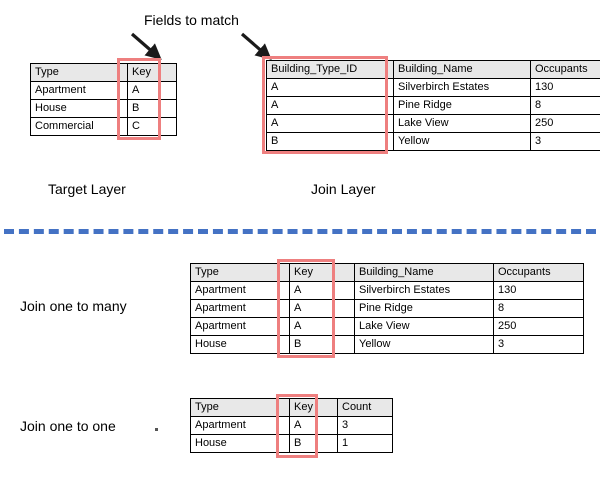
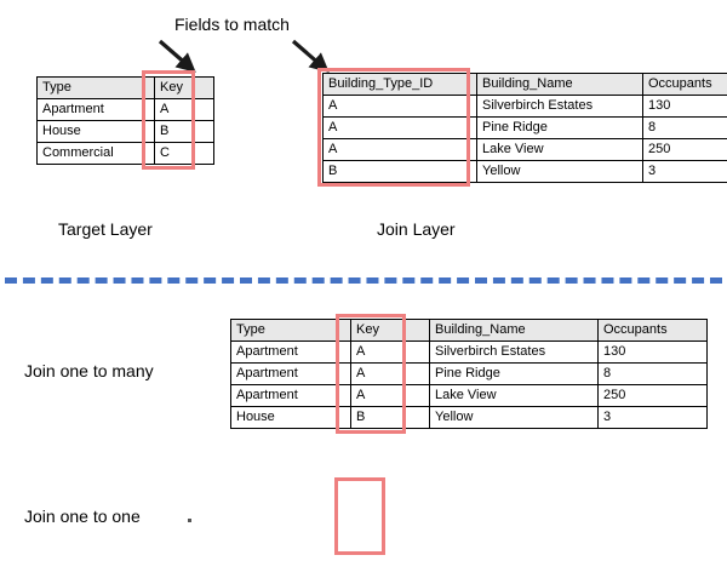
  Fields to match
  Type	Key
  Apartment	A
  House	B
  Commercial	C
  Target Layer
  Building_Type_ID	Building_Name	Occupants
  A	Silverbirch Estates	130
  A	Pine Ridge	8
  A	Lake View	250
  B	Yellow	3
  Join Layer
  Join one to many
  Type	Key	Building_Name	Occupants
  Apartment	A	Silverbirch Estates	130
  Apartment	A	Pine Ridge	8
  Apartment	A	Lake View	250
  House	B	Yellow	3
  Join one to one
- Type	Key	Count
- Apartment	A	3
- House	B	1
